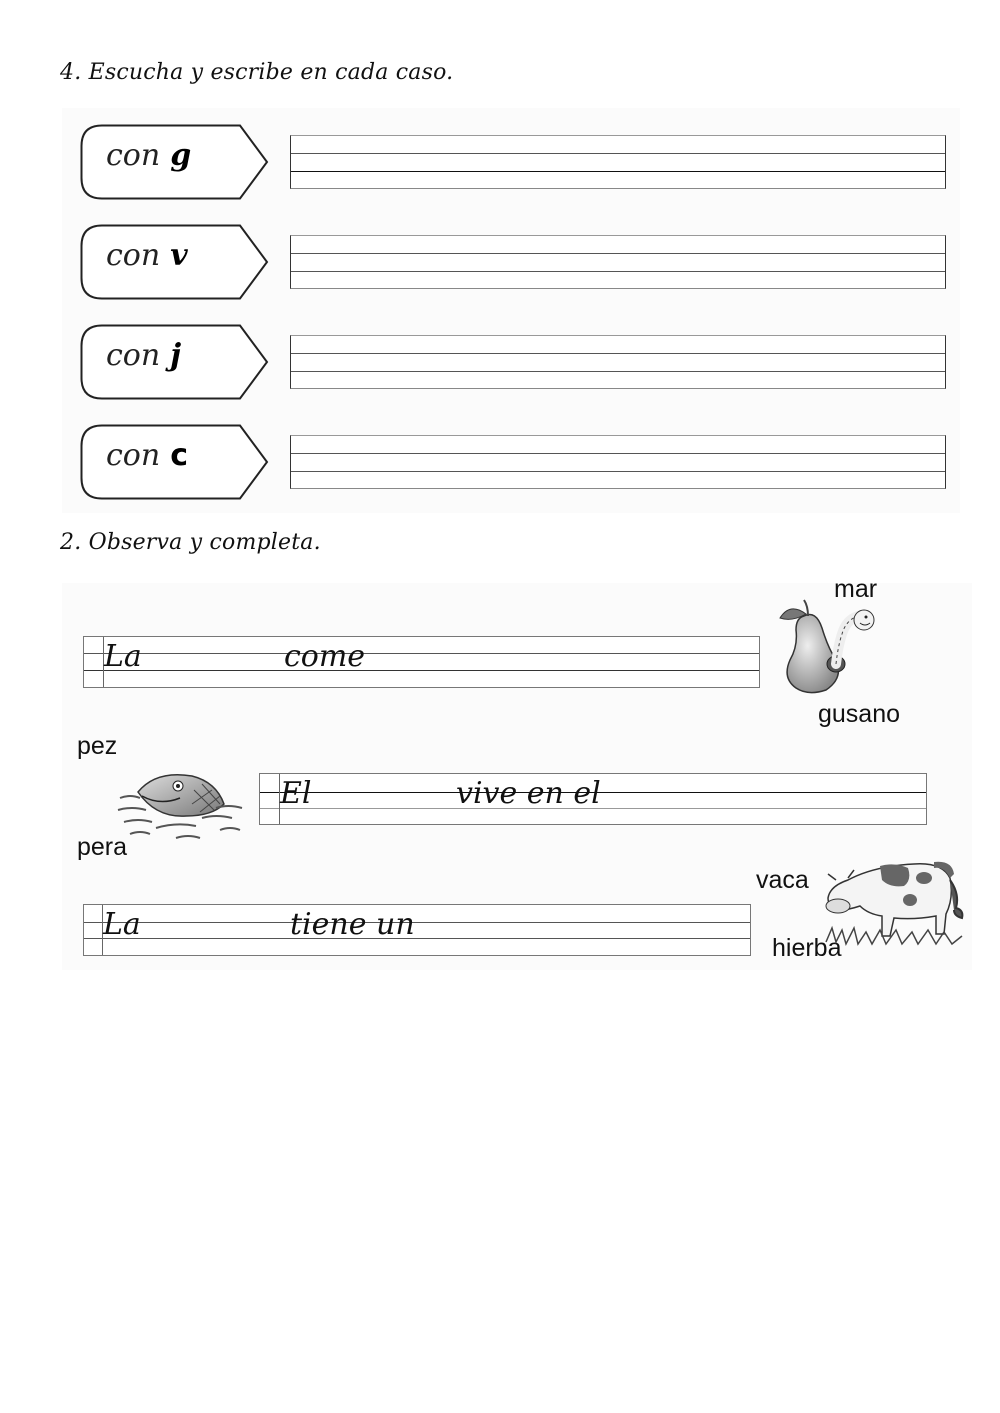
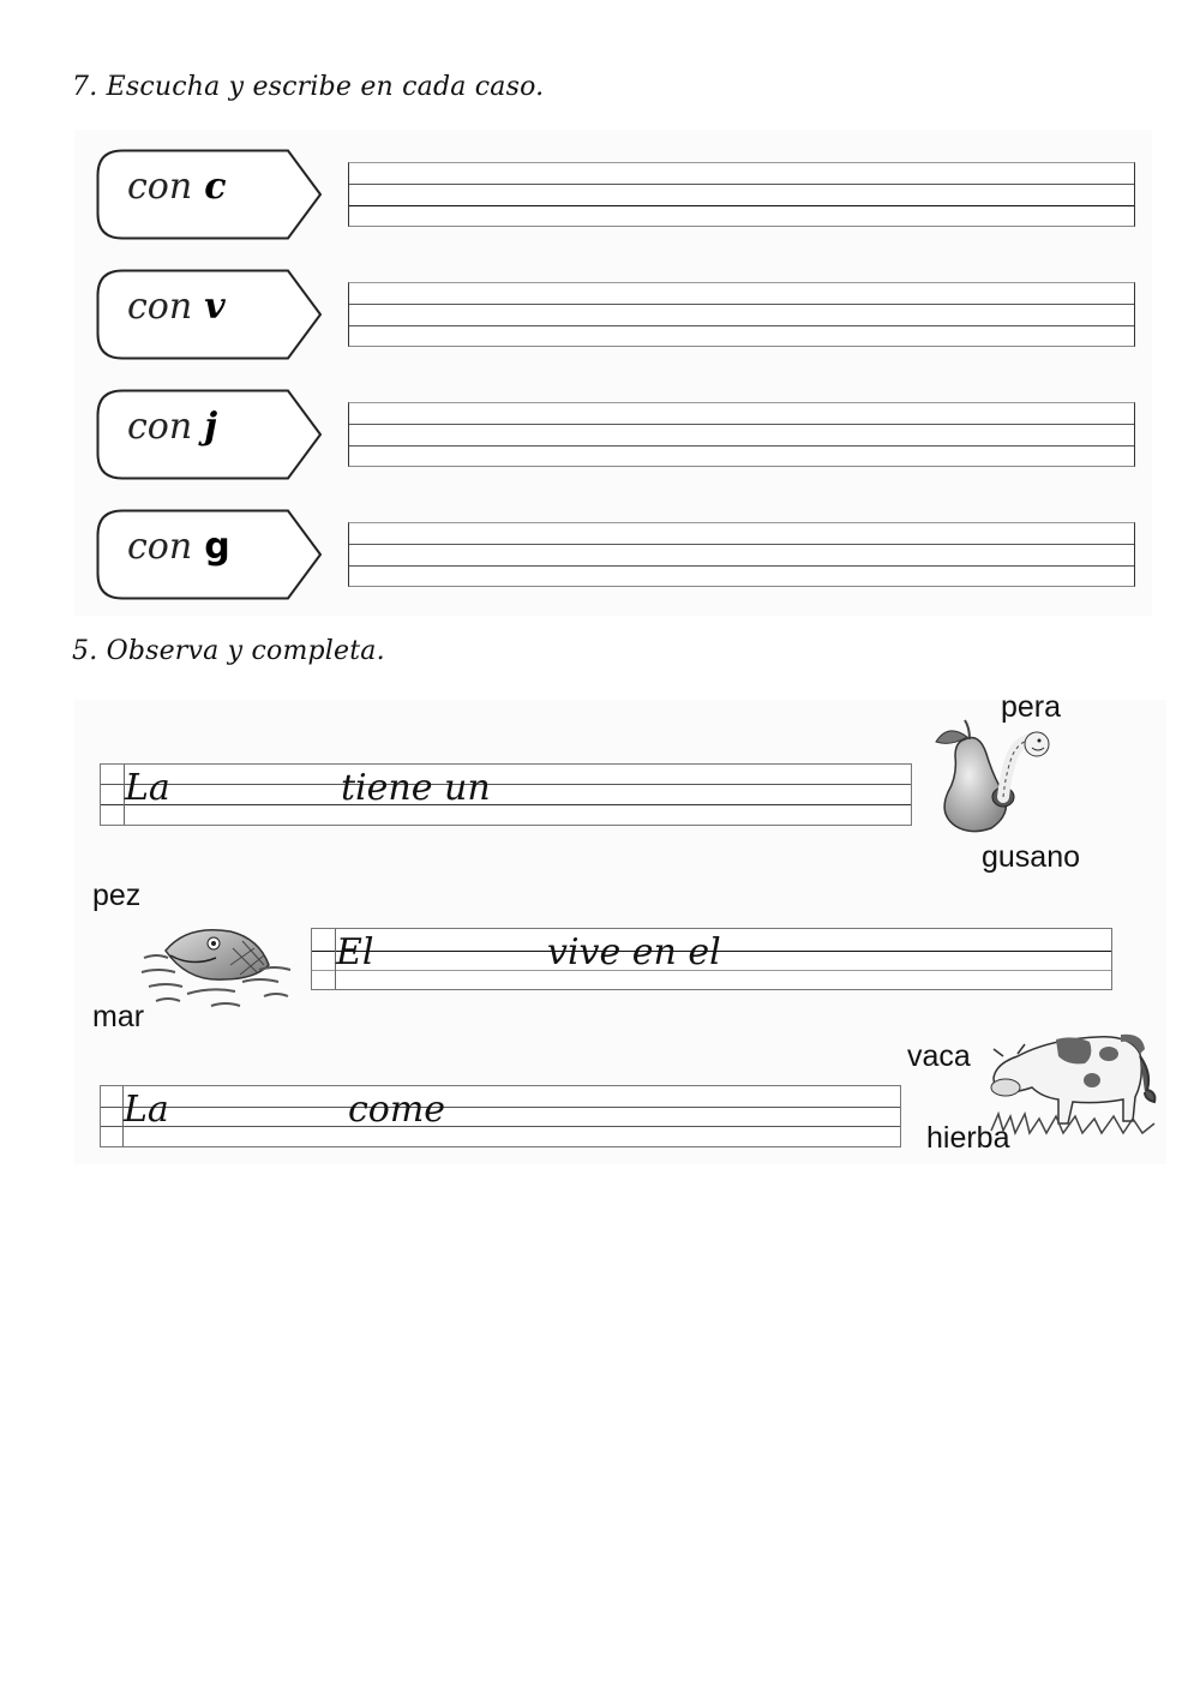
- 4. Escucha y escribe en cada caso.
+ 7. Escucha y escribe en cada caso.
- con g
+ con c
  con v
  con j
- con c
+ con g
- 2. Observa y completa.
+ 5. Observa y completa.
  La
- come
+ tiene un
- mar
+ pera
  gusano
  pez
- pera
+ mar
  El
  vive en el
  La
- tiene un
+ come
  vaca
  hierba
